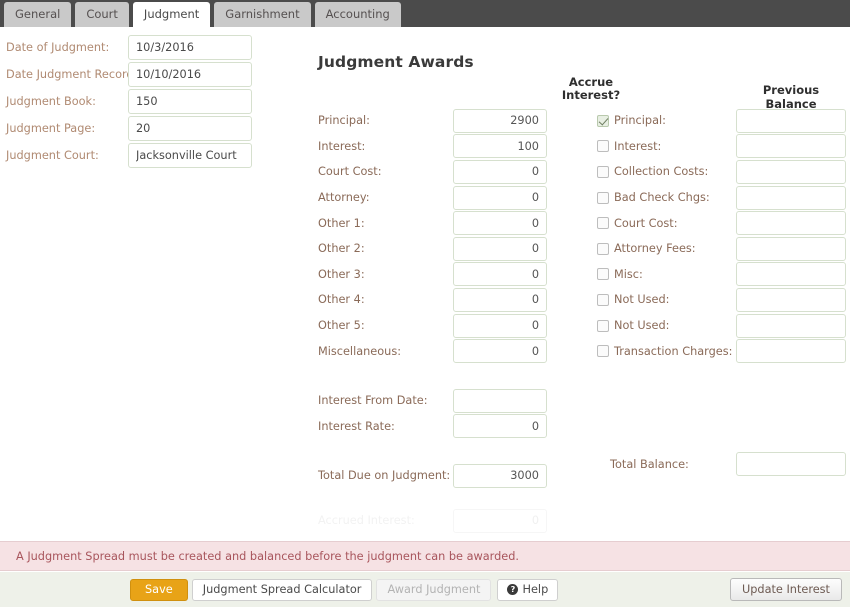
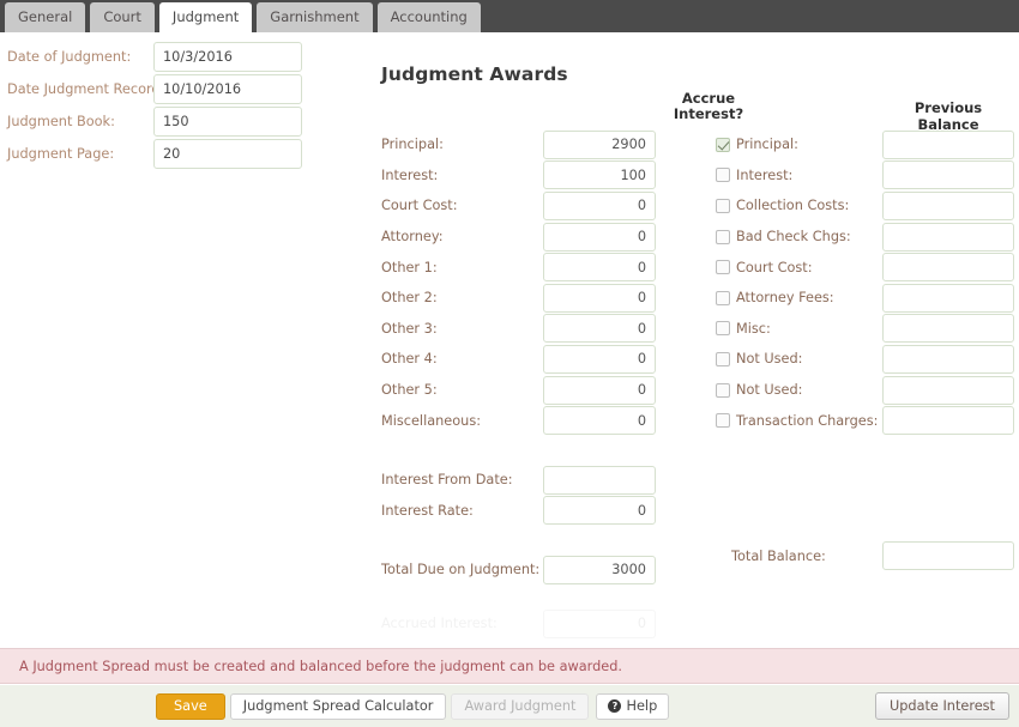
  General
  Court
  Judgment
  Garnishment
  Accounting
  Date of Judgment:
  10/3/2016
  Date Judgment Recor
  10/10/2016
  Judgment Book:
  150
  Judgment Page:
  20
- Judgment Court:
- Jacksonville Court
  Judgment Awards
  Accrue
  Interest?
  Previous Balance
  Principal:
  2900
  Interest:
  100
  Court Cost:
  0
  Attorney:
  0
  Other 1:
  0
  Other 2:
  0
  Other 3:
  0
  Other 4:
  0
  Other 5:
  0
  Miscellaneous:
  0
  Interest From Date:
  Interest Rate:
  0
  Total Due on Judgment:
  3000
  Principal:
  Interest:
  Collection Costs:
  Bad Check Chgs:
  Court Cost:
  Attorney Fees:
  Misc:
  Not Used:
  Not Used:
  Transaction Charges:
  Total Balance:
  A Judgment Spread must be created and balanced before the judgment can be awarded.
  Save
  Judgment Spread Calculator
  Award Judgment
  ?
  Help
  Update Interest
